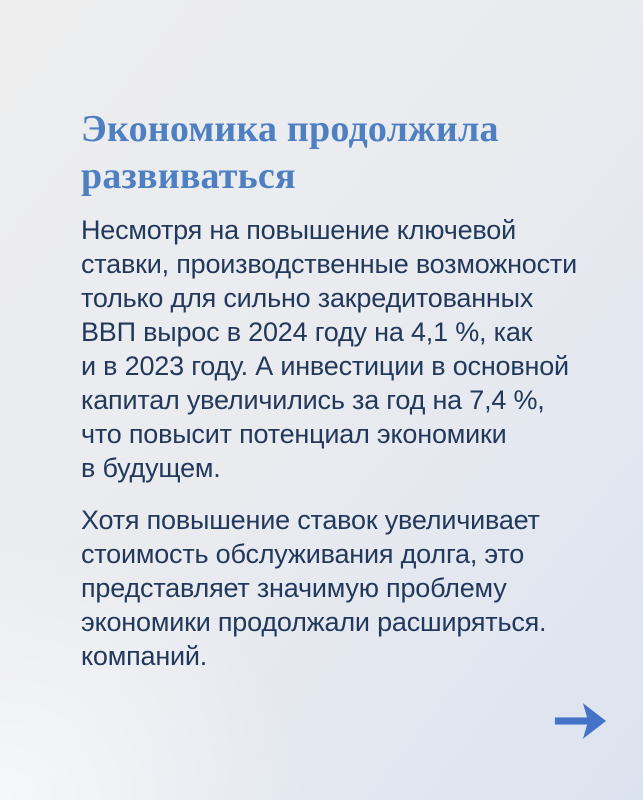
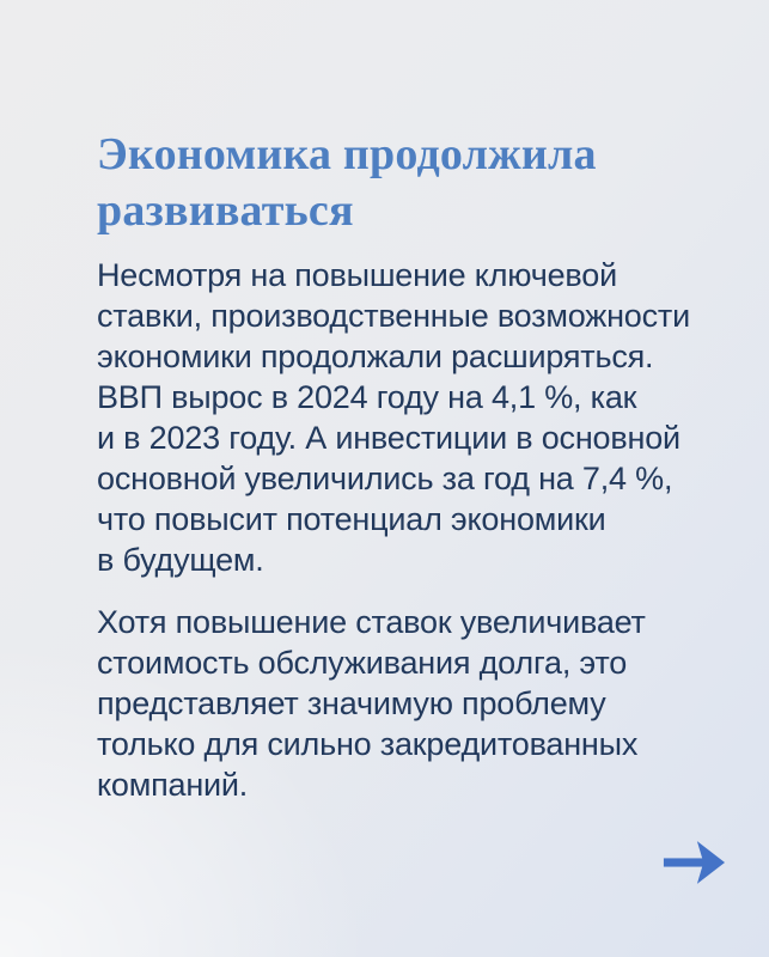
  Экономика продолжила
  развиваться
  Несмотря на повышение ключевой
  ставки, производственные возможности
- только для сильно закредитованных
+ экономики продолжали расширяться.
  ВВП вырос в 2024 году на 4,1 %, как
  и в 2023 году. А инвестиции в основной
- капитал увеличились за год на 7,4 %,
+ основной увеличились за год на 7,4 %,
  что повысит потенциал экономики
  в будущем.
  Хотя повышение ставок увеличивает
  стоимость обслуживания долга, это
  представляет значимую проблему
- экономики продолжали расширяться.
+ только для сильно закредитованных
  компаний.
